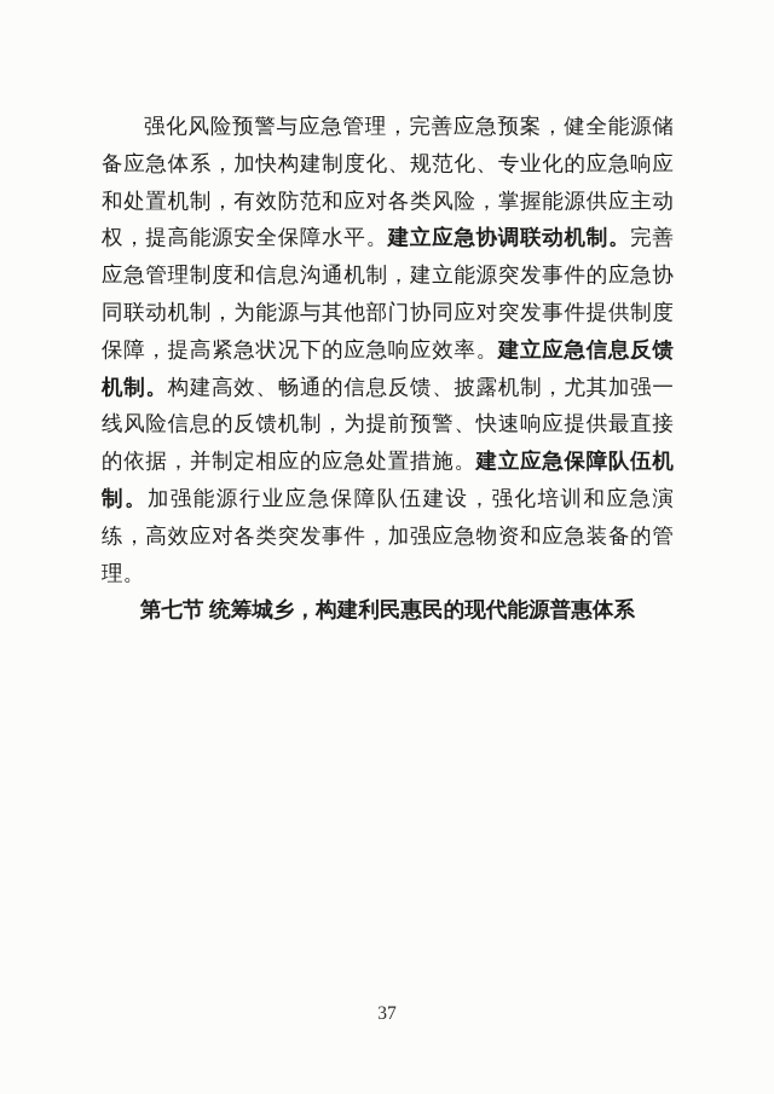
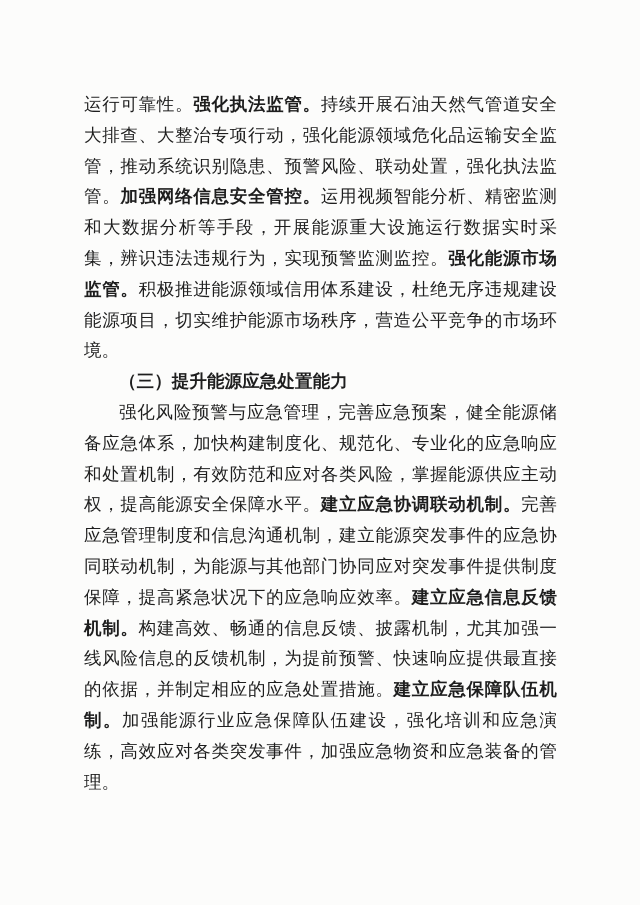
+ 运行可靠性。强化执法监管。持续开展石油天然气管道安全大排查、大整治专项行动，强化能源领域危化品运输安全监管，推动系统识别隐患、预警风险、联动处置，强化执法监管。加强网络信息安全管控。运用视频智能分析、精密监测和大数据分析等手段，开展能源重大设施运行数据实时采集，辨识违法违规行为，实现预警监测监控。强化能源市场监管。积极推进能源领域信用体系建设，杜绝无序违规建设能源项目，切实维护能源市场秩序，营造公平竞争的市场环境。
+ （三）提升能源应急处置能力
  强化风险预警与应急管理，完善应急预案，健全能源储备应急体系，加快构建制度化、规范化、专业化的应急响应和处置机制，有效防范和应对各类风险，掌握能源供应主动权，提高能源安全保障水平。建立应急协调联动机制。完善应急管理制度和信息沟通机制，建立能源突发事件的应急协同联动机制，为能源与其他部门协同应对突发事件提供制度保障，提高紧急状况下的应急响应效率。建立应急信息反馈机制。构建高效、畅通的信息反馈、披露机制，尤其加强一线风险信息的反馈机制，为提前预警、快速响应提供最直接的依据，并制定相应的应急处置措施。建立应急保障队伍机制。加强能源行业应急保障队伍建设，强化培训和应急演练，高效应对各类突发事件，加强应急物资和应急装备的管理。
- 第七节 统筹城乡，构建利民惠民的现代能源普惠体系
- 37
